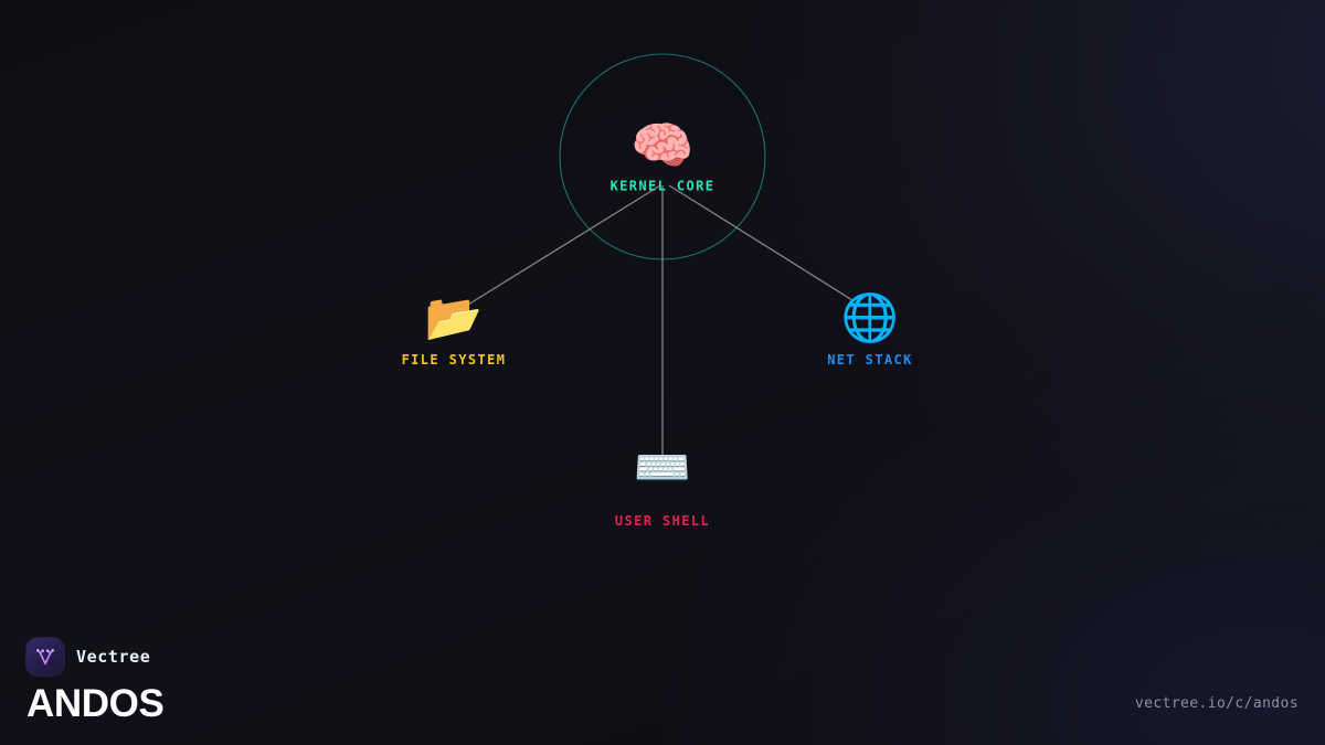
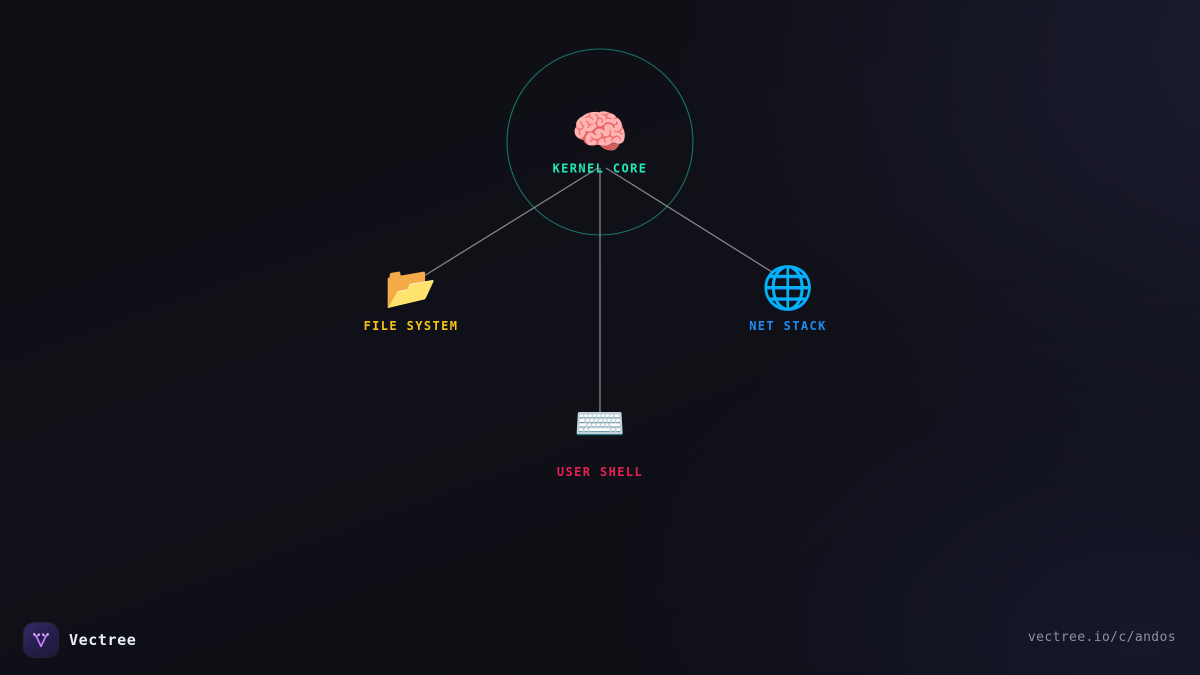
  🧠
  KERNEL CORE
  📂
  FILE SYSTEM
  🌐
  NET STACK
  ⌨️
  USER SHELL
  Vectree
- ANDOS
  vectree.io/c/andos
